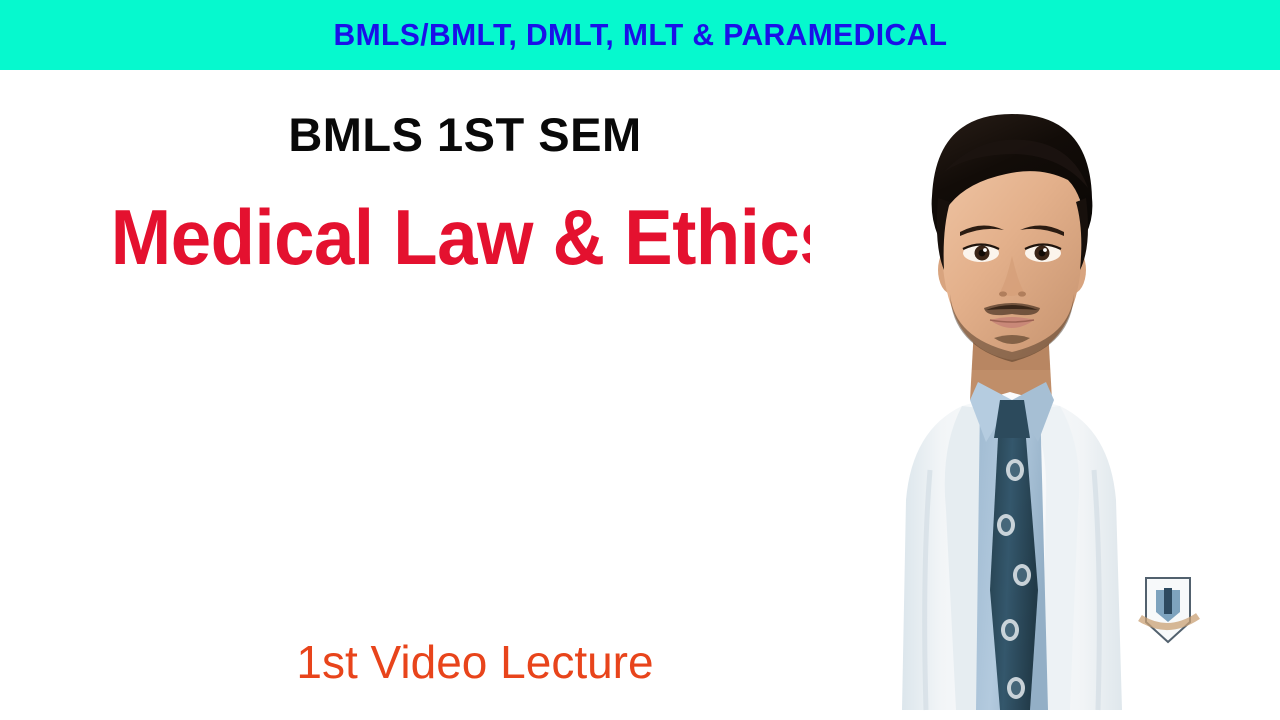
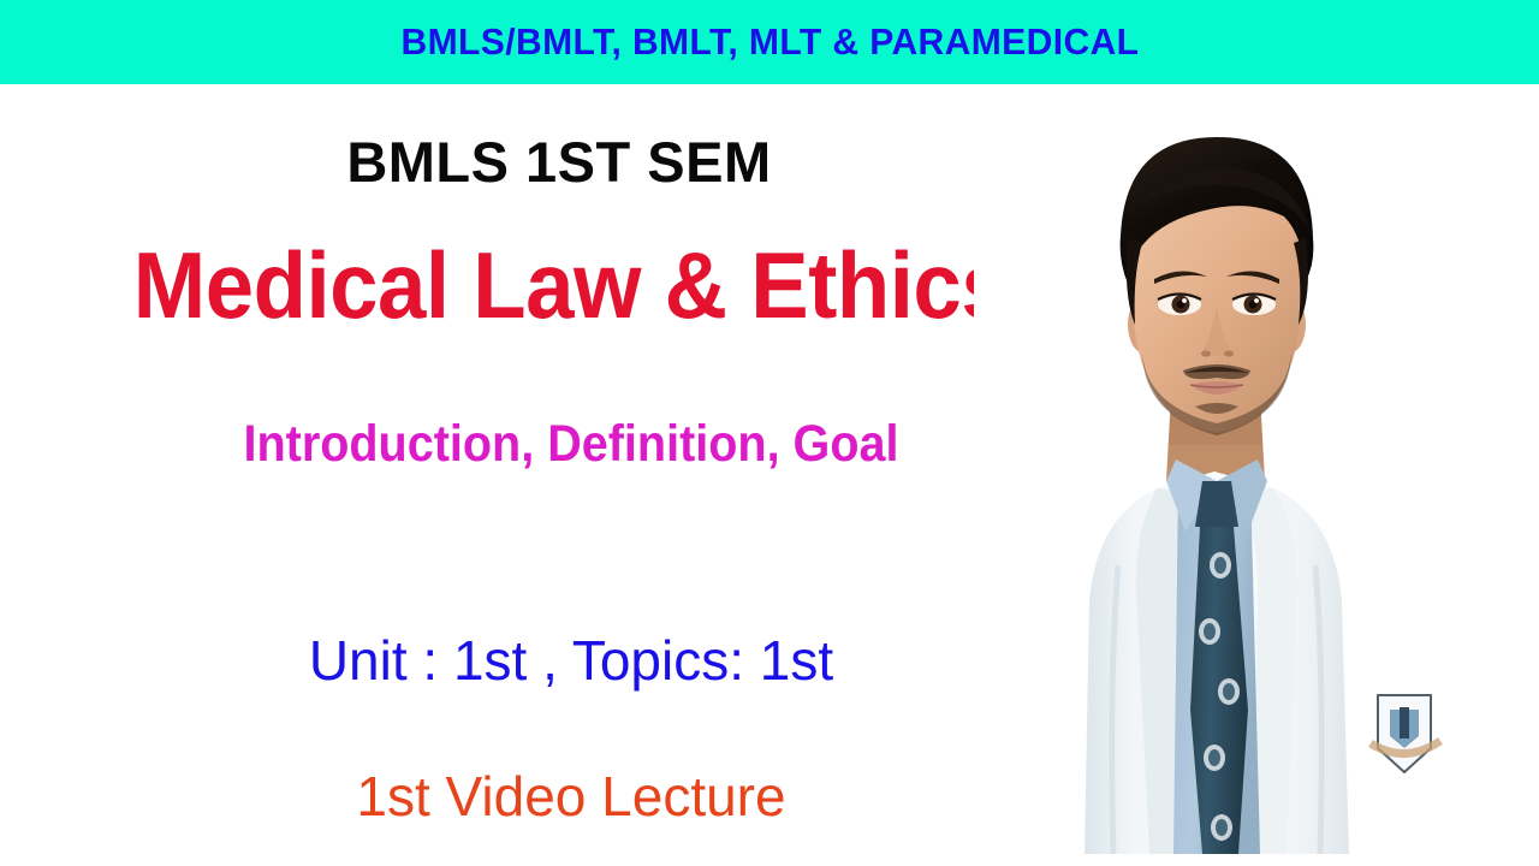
- BMLS/BMLT, DMLT, MLT & PARAMEDICAL
+ BMLS/BMLT, BMLT, MLT & PARAMEDICAL
  BMLS 1ST SEM
  Medical Law & Ethic
+ Introduction, Definition, Goal
+ Unit : 1st , Topics: 1st
  1st Video Lecture
